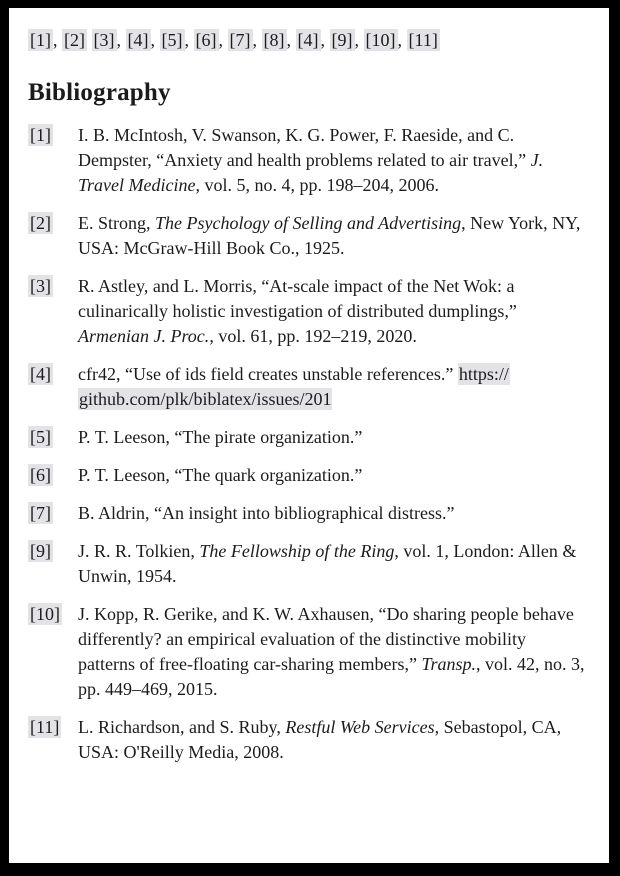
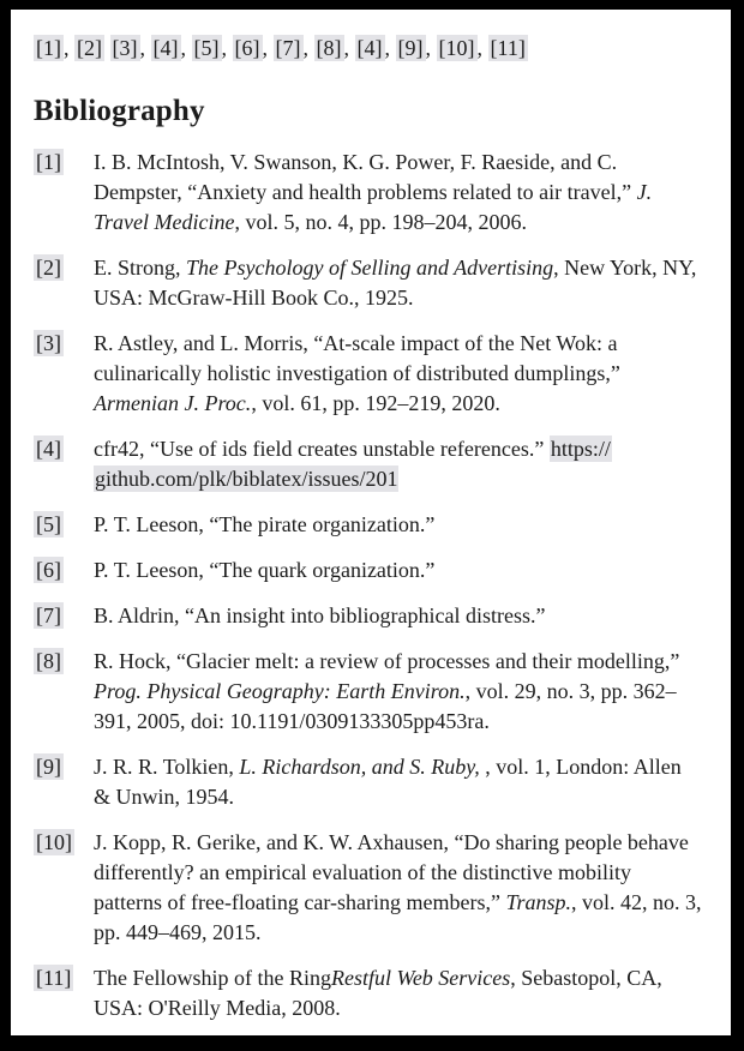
  [1], [2] [3], [4], [5], [6], [7], [8], [4], [9], [10], [11]
  Bibliography
  [1]
  I. B. McIntosh, V. Swanson, K. G. Power, F. Raeside, and C. Dempster, “Anxiety and health problems related to air travel,” J. Travel Medicine, vol. 5, no. 4, pp. 198–204, 2006.
  [2]
  E. Strong, The Psychology of Selling and Advertising, New York, NY, USA: McGraw-Hill Book Co., 1925.
  [3]
  R. Astley, and L. Morris, “At-scale impact of the Net Wok: a culinarically holistic investigation of distributed dumplings,” Armenian J. Proc., vol. 61, pp. 192–219, 2020.
  [4]
  cfr42, “Use of ids field creates unstable references.” https://github.com/plk/biblatex/issues/201
  [5]
  P. T. Leeson, “The pirate organization.”
  [6]
  P. T. Leeson, “The quark organization.”
  [7]
  B. Aldrin, “An insight into bibliographical distress.”
+ [8]
+ R. Hock, “Glacier melt: a review of processes and their modelling,” Prog. Physical Geography: Earth Environ., vol. 29, no. 3, pp. 362–391, 2005, doi: 10.1191/0309133305pp453ra.
  [9]
- J. R. R. Tolkien, The Fellowship of the Ring, vol. 1, London: Allen & Unwin, 1954.
+ J. R. R. Tolkien, L. Richardson, and S. Ruby, , vol. 1, London: Allen & Unwin, 1954.
  [10]
  J. Kopp, R. Gerike, and K. W. Axhausen, “Do sharing people behave differently? an empirical evaluation of the distinctive mobility patterns of free-floating car-sharing members,” Transp., vol. 42, no. 3, pp. 449–469, 2015.
  [11]
- L. Richardson, and S. Ruby, Restful Web Services, Sebastopol, CA, USA: O'Reilly Media, 2008.
+ The Fellowship of the RingRestful Web Services, Sebastopol, CA, USA: O'Reilly Media, 2008.
